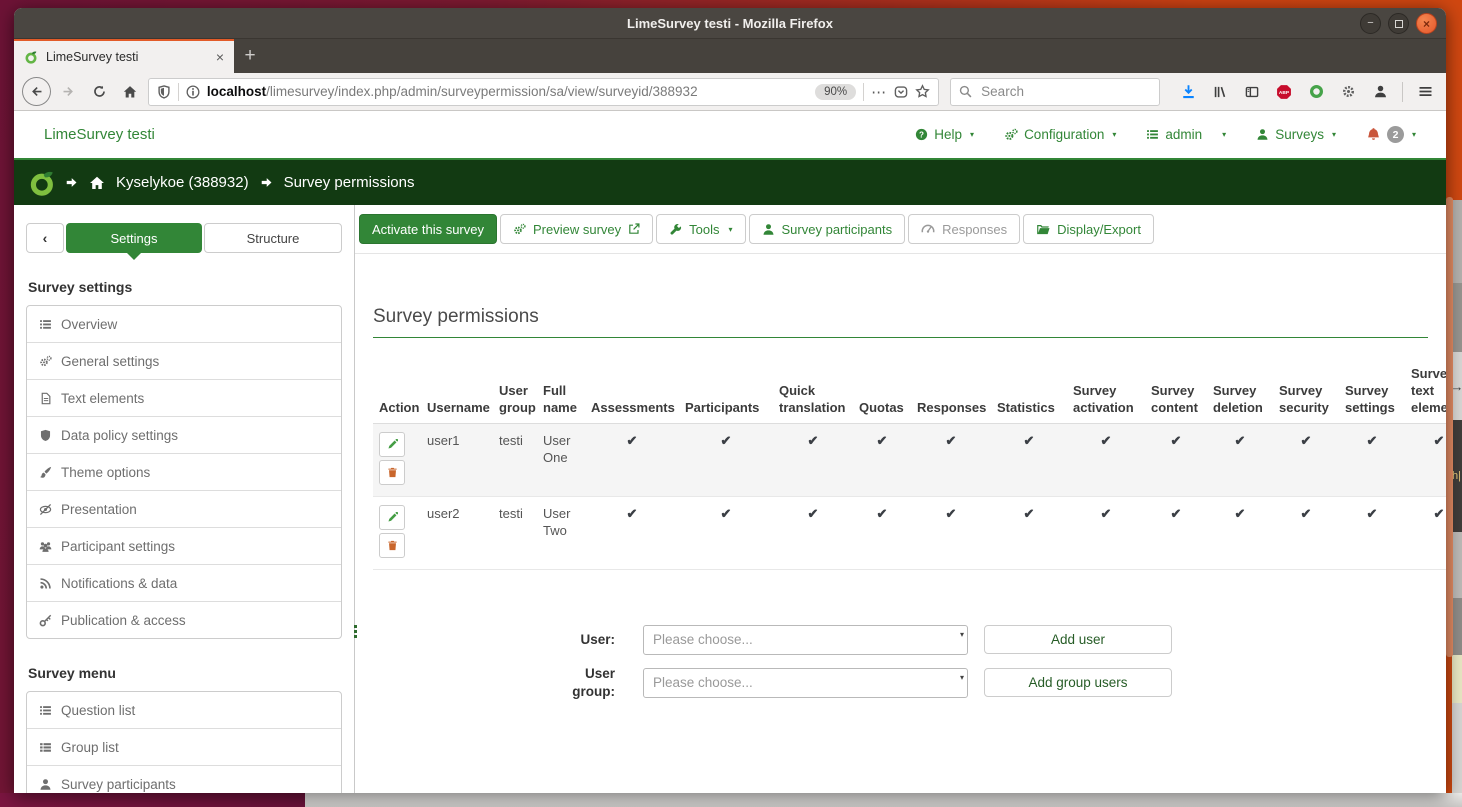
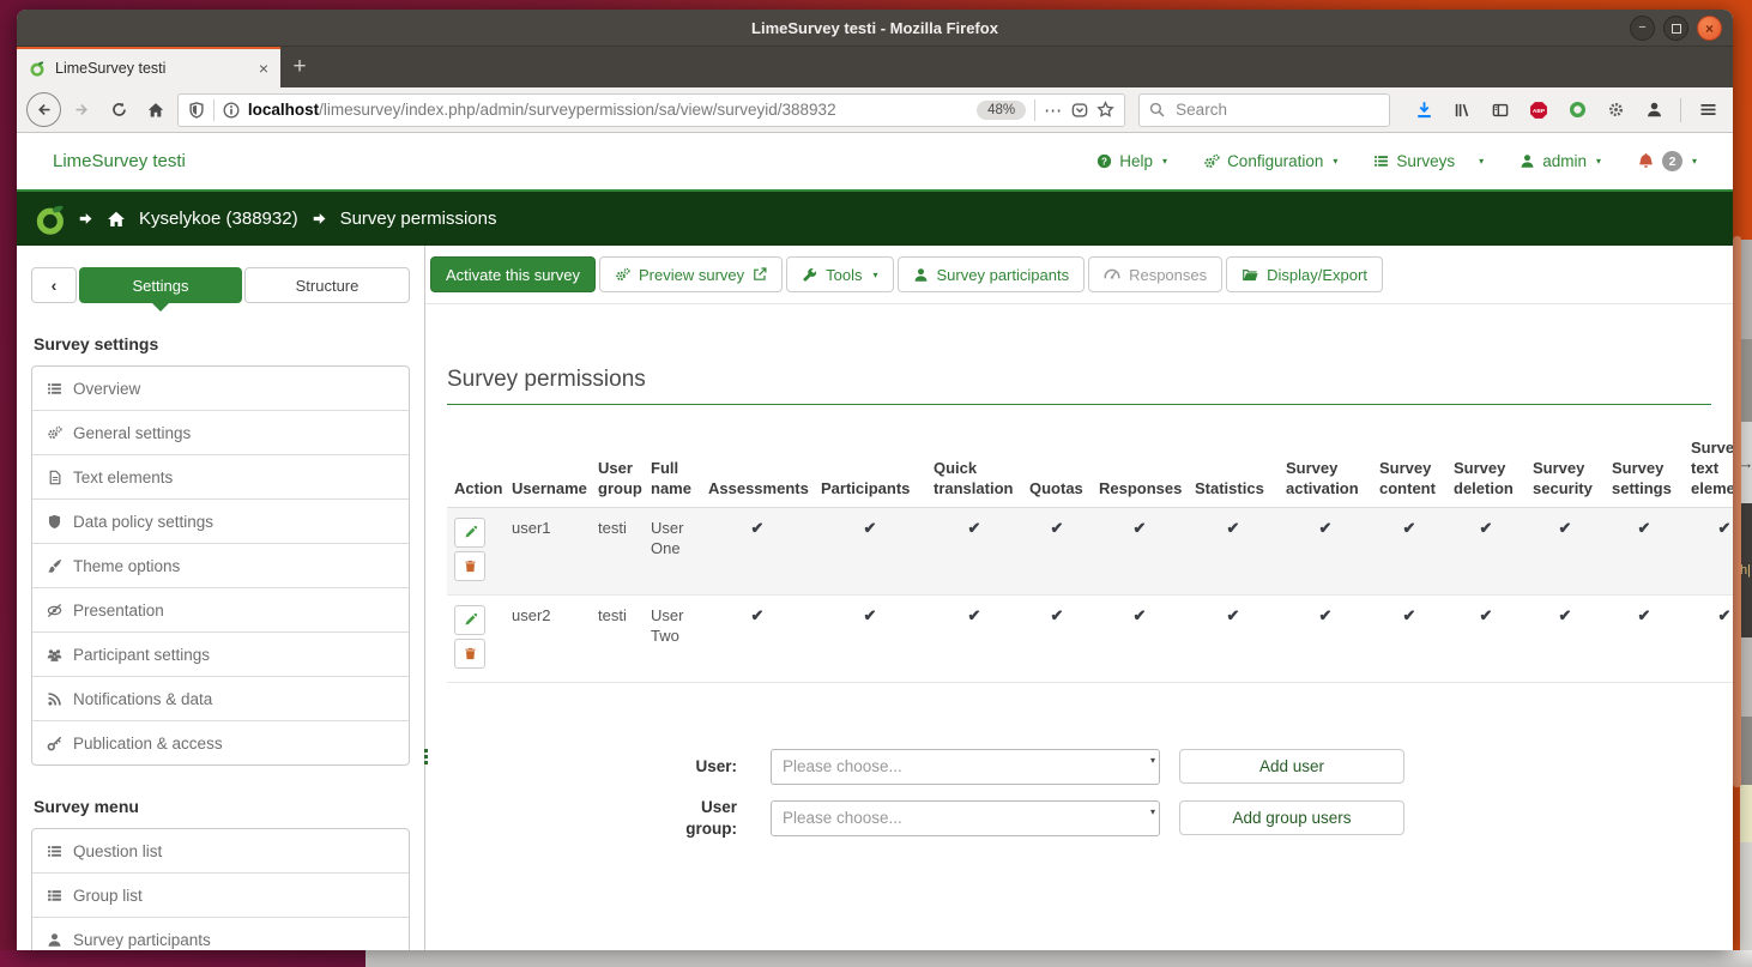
  →
  h|
  LimeSurvey testi - Mozilla Firefox
  −
  ×
  LimeSurvey testi
  ×
  +
  localhost/limesurvey/index.php/admin/surveypermission/sa/view/surveyid/388932
- 90%
+ 48%
  ⋯
  Search
  LimeSurvey testi
  ?
  Help
  ▾
  Configuration
  ▾
- admin
+ Surveys
  ▾
- Surveys
+ admin
  ▾
  2
  ▾
  Kyselykoe (388932)
  Survey permissions
  ‹
  Settings
  Structure
  Survey settings
  Overview
  General settings
  Text elements
  Data policy settings
  Theme options
  Presentation
  Participant settings
  Notifications & data
  Publication & access
  Survey menu
  Question list
  Group list
  Survey participants
  Activate this survey
  Preview survey
  Tools
  ▾
  Survey participants
  Responses
  Display/Export
  Survey permissions
  Action	Username	User group	Full name	Assessments	Participants	Quick translation	Quotas	Responses	Statistics	Survey activation	Survey content	Survey deletion	Survey security	Survey settings	Surve text eleme
  	user1	testi	User One	✔	✔	✔	✔	✔	✔	✔	✔	✔	✔	✔	✔
  	user2	testi	User Two	✔	✔	✔	✔	✔	✔	✔	✔	✔	✔	✔	✔
  User:
  Please choose...
  ▾
  Add user
  User group:
  Please choose...
  ▾
  Add group users
